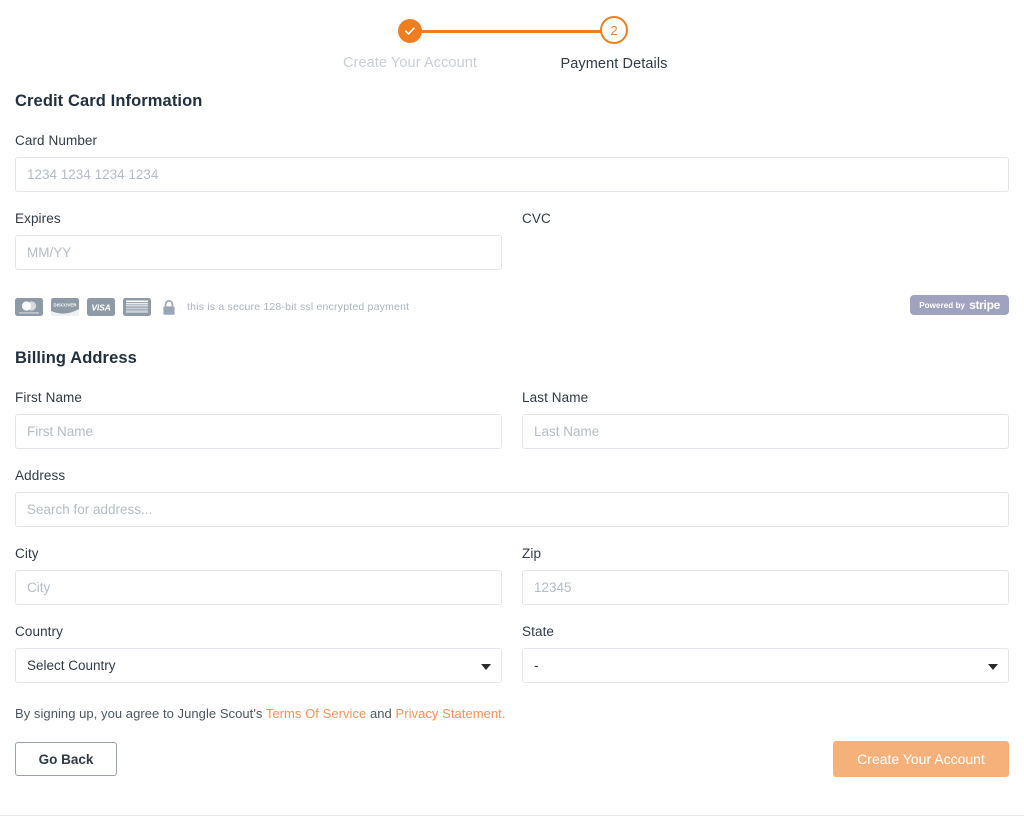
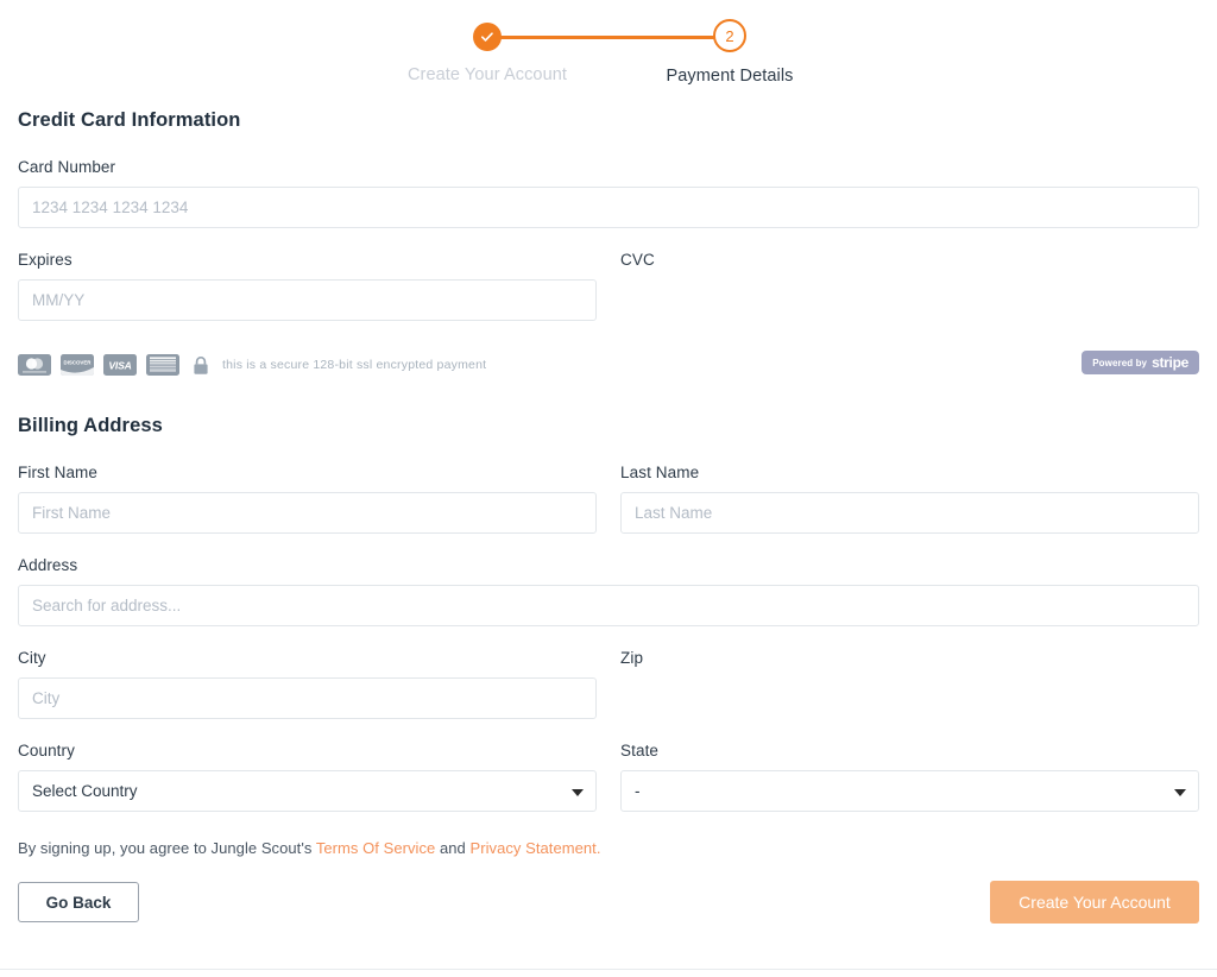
  Create Your Account
  2
  Payment Details
  Credit Card Information
  Card Number
  1234 1234 1234 1234
  Expires
  MM/YY
  CVC
  VISA
  this is a secure 128-bit ssl encrypted payment
  Powered by
  stripe
  Billing Address
  First Name
  First Name
  Last Name
  Last Name
  Address
  Search for address...
  City
  City
  Zip
- 12345
  Country
  Select Country
  State
  -
  By signing up, you agree to Jungle Scout's Terms Of Service and Privacy Statement.
  Go Back
  Create Your Account
